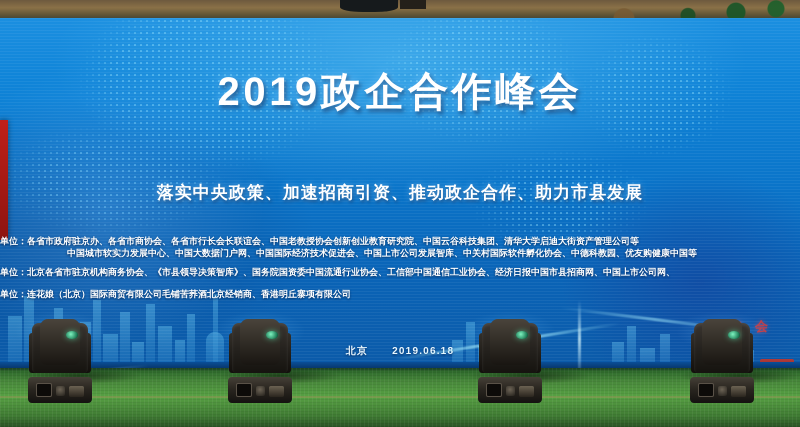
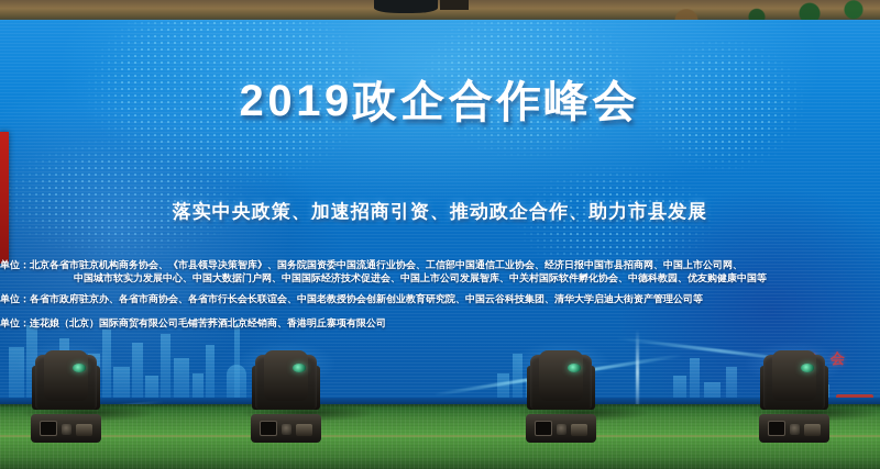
  2019政企合作峰会
  落实中央政策、加速招商引资、推动政企合作、助力市县发展
- 单位：各省市政府驻京办、各省市商协会、各省市行长会长联谊会、中国老教授协会创新创业教育研究院、中国云谷科技集团、清华大学启迪大街资产管理公司等
+ 单位：北京各省市驻京机构商务协会、《市县领导决策智库》、国务院国资委中国流通行业协会、工信部中国通信工业协会、经济日报中国市县招商网、中国上市公司网、
  中国城市软实力发展中心、中国大数据门户网、中国国际经济技术促进会、中国上市公司发展智库、中关村国际软件孵化协会、中德科教园、优友购健康中国等
- 单位：北京各省市驻京机构商务协会、《市县领导决策智库》、国务院国资委中国流通行业协会、工信部中国通信工业协会、经济日报中国市县招商网、中国上市公司网、
+ 单位：各省市政府驻京办、各省市商协会、各省市行长会长联谊会、中国老教授协会创新创业教育研究院、中国云谷科技集团、清华大学启迪大街资产管理公司等
  单位：连花娘（北京）国际商贸有限公司毛铺苦荞酒北京经销商、香港明丘寨项有限公司
- 北京 2019.06.18
